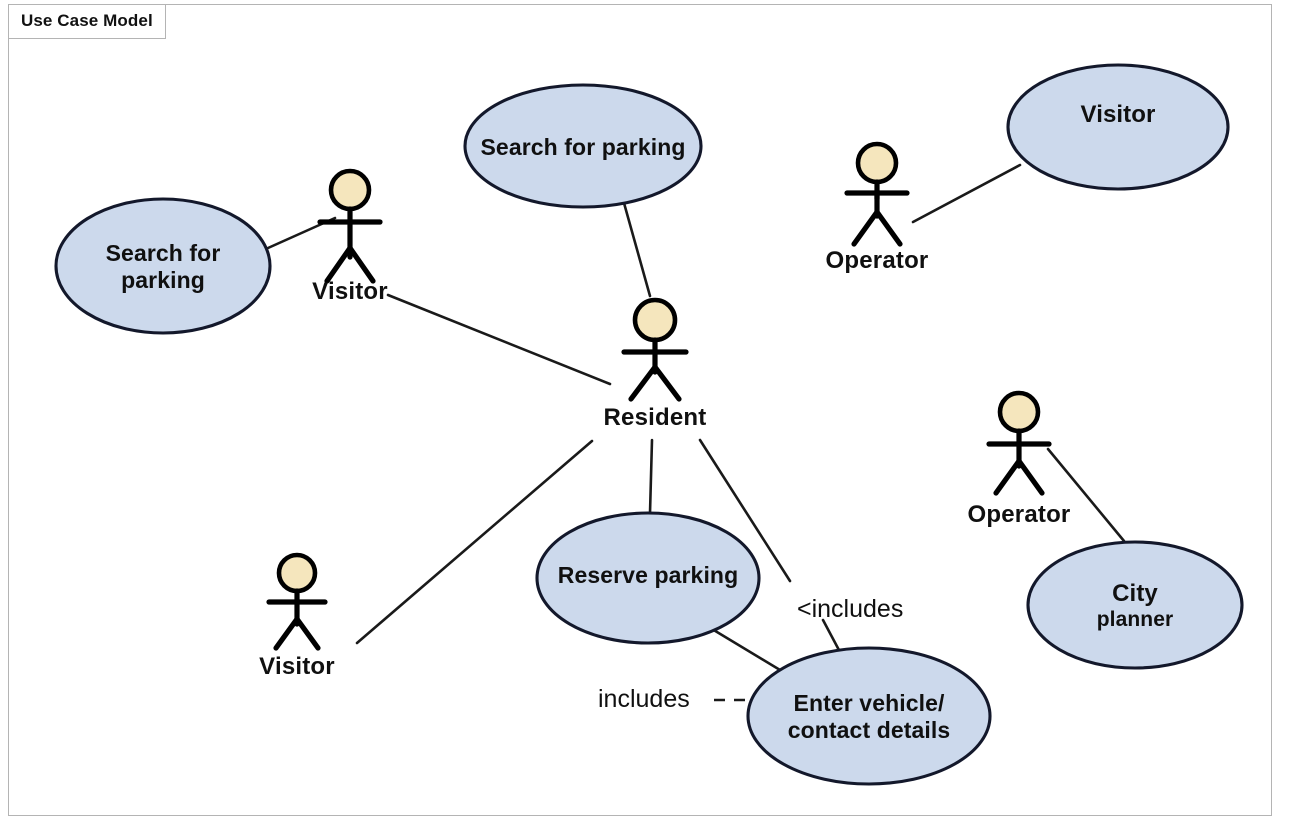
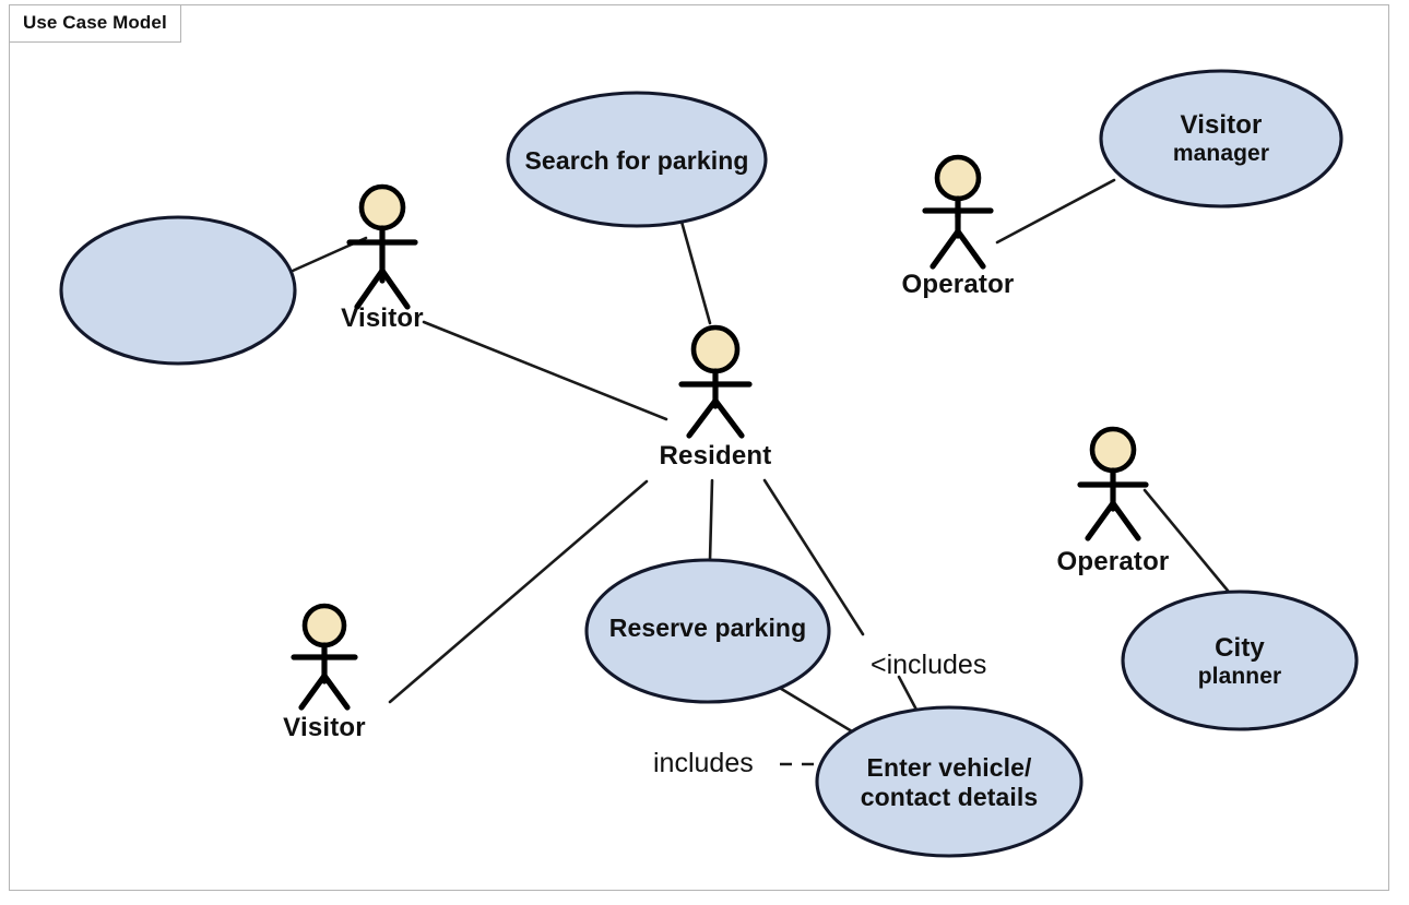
  Use Case Model
- Search for
- parking
  Search for parking
  Visitor
+ manager
  Reserve parking
  Enter vehicle/
  contact details
  City
  planner
  Visitor
  Operator
  Resident
  Operator
  Visitor
  <includes
  includes
